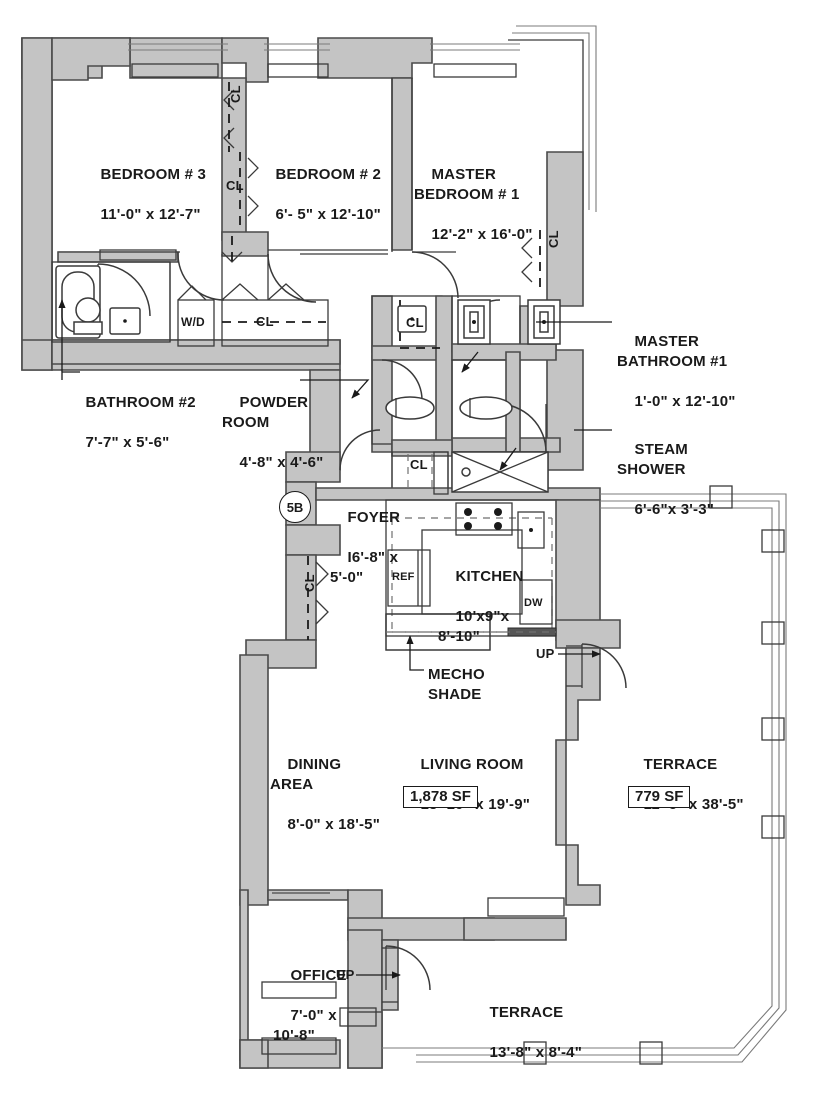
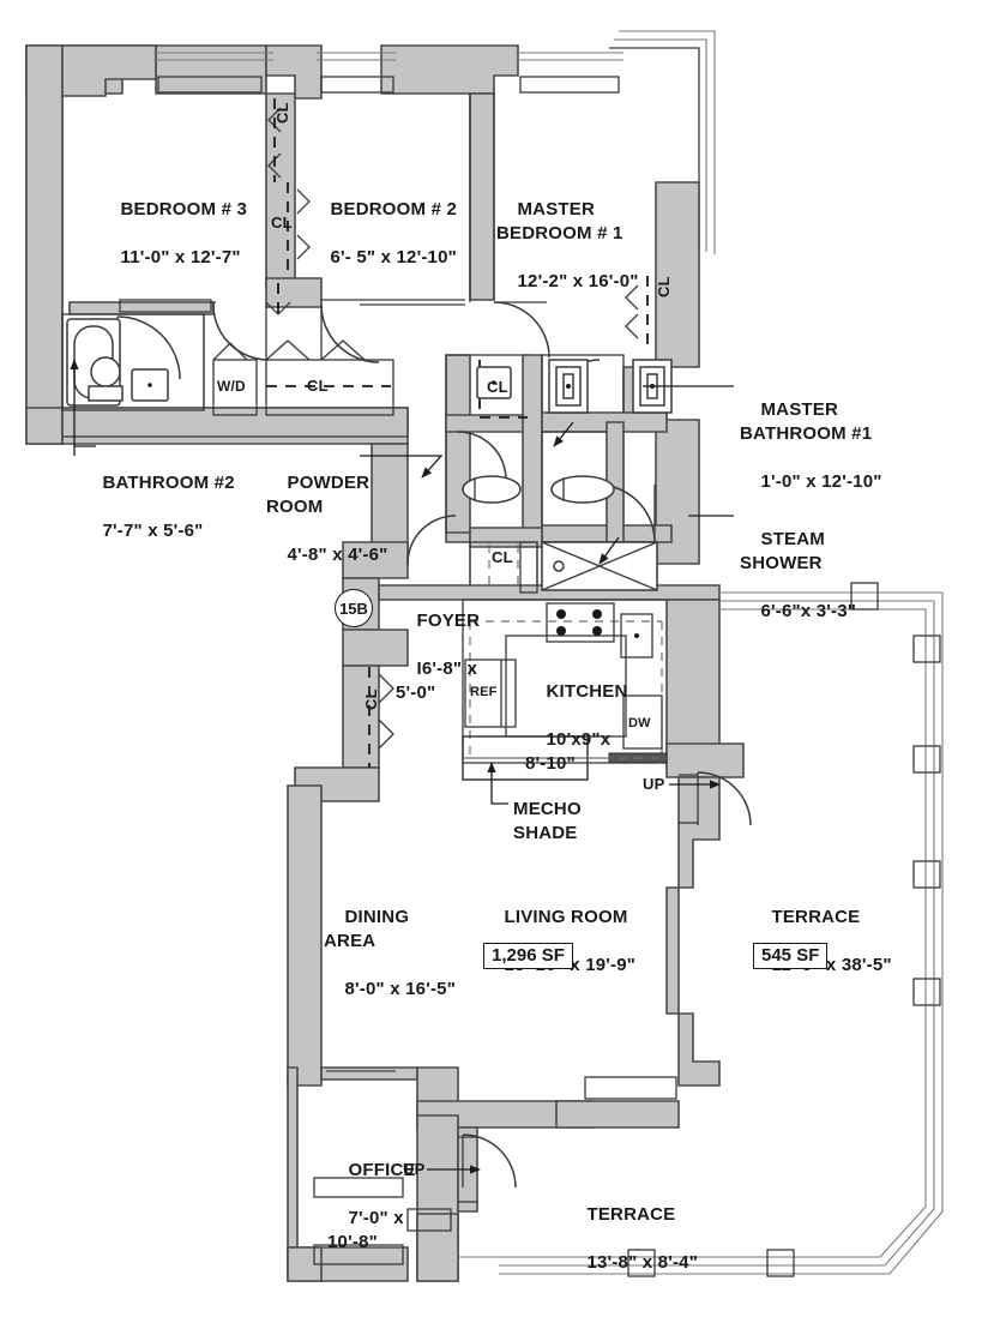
  BEDROOM # 3
  11'-0" x 12'-7"
  BEDROOM # 2
  6'- 5" x 12'-10"
  MASTER
  BEDROOM # 1
  12'-2" x 16'-0"
  BATHROOM #2
  7'-7" x 5'-6"
  POWDER
  ROOM
  4'-8" x 4'-6"
  MASTER
  BATHROOM #1
  1'-0" x 12'-10"
  STEAM
  SHOWER
  6'-6"x 3'-3"
  FOYER
  I6'-8" x
  5'-0"
  KITCHEN
  10'x9"x
  8'-10"
  DINING
  AREA
- 8'-0" x 18'-5"
+ 8'-0" x 16'-5"
  LIVING ROOM
  TERRACE
  OFFICE
  7'-0" x
  10'-8"
  TERRACE
  13'-8" x 8'-4"
- 1,878 SF
+ 1,296 SF
- 779 SF
+ 545 SF
  MECHO
  SHADE
- 5B
+ 15B
  CL
  CL
  CL
  CL
  W/D
  REF
  DW
  UP
  UP
